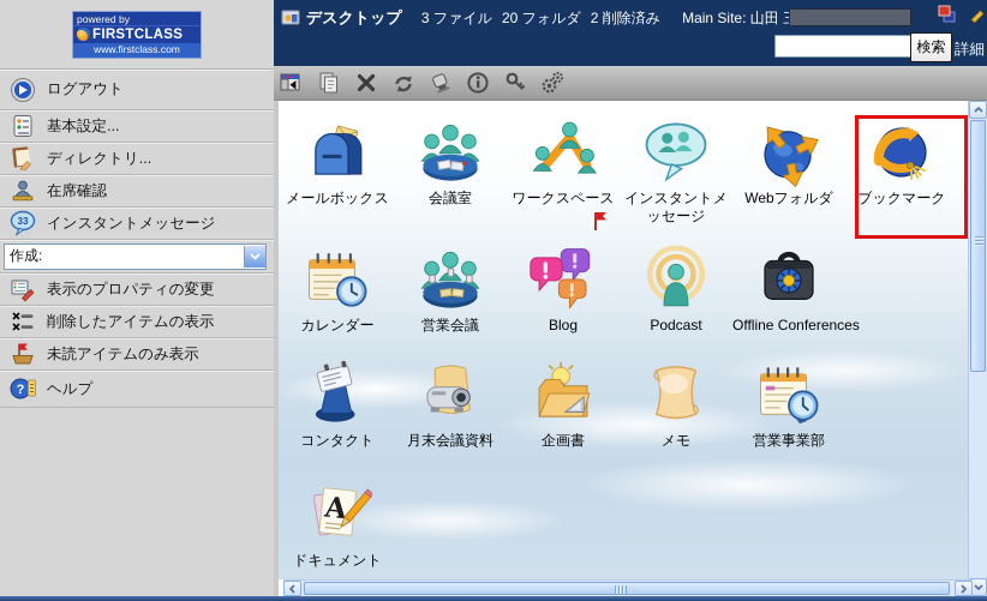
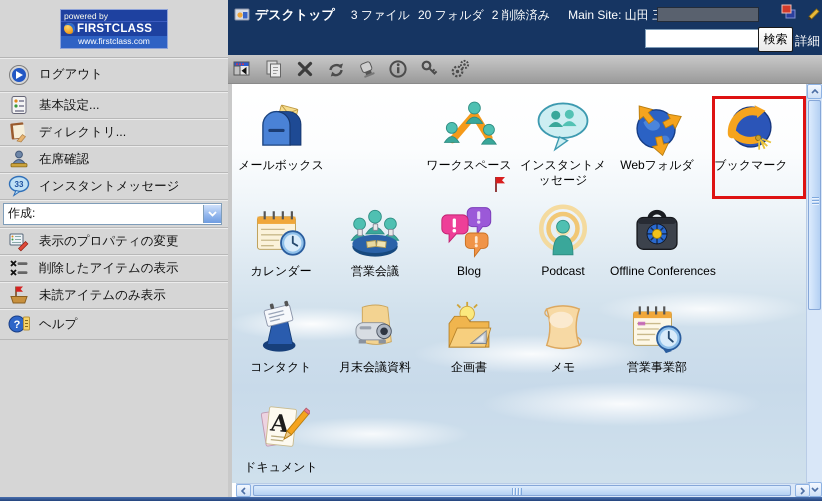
  powered by
  FIRSTCLASS
  www.firstclass.com
  ログアウト
  基本設定...
  ディレクトリ...
  在席確認
  33
  インスタントメッセージ
  作成:
  表示のプロパティの変更
  削除したアイテムの表示
  未読アイテムのみ表示
  ?
  ヘルプ
  デスクトップ
  3 ファイル 20 フォルダ 2 削除済み
  Main Site: 山田
  検索
  詳細
  メールボックス
- 会議室
  ワークスペース
  インスタントメッセージ
  Webフォルダ
  ブックマーク
  カレンダー
  営業会議
  Blog
  Podcast
  Offline Conferences
  コンタクト
  月末会議資料
  企画書
  メモ
  営業事業部
  ドキュメント
